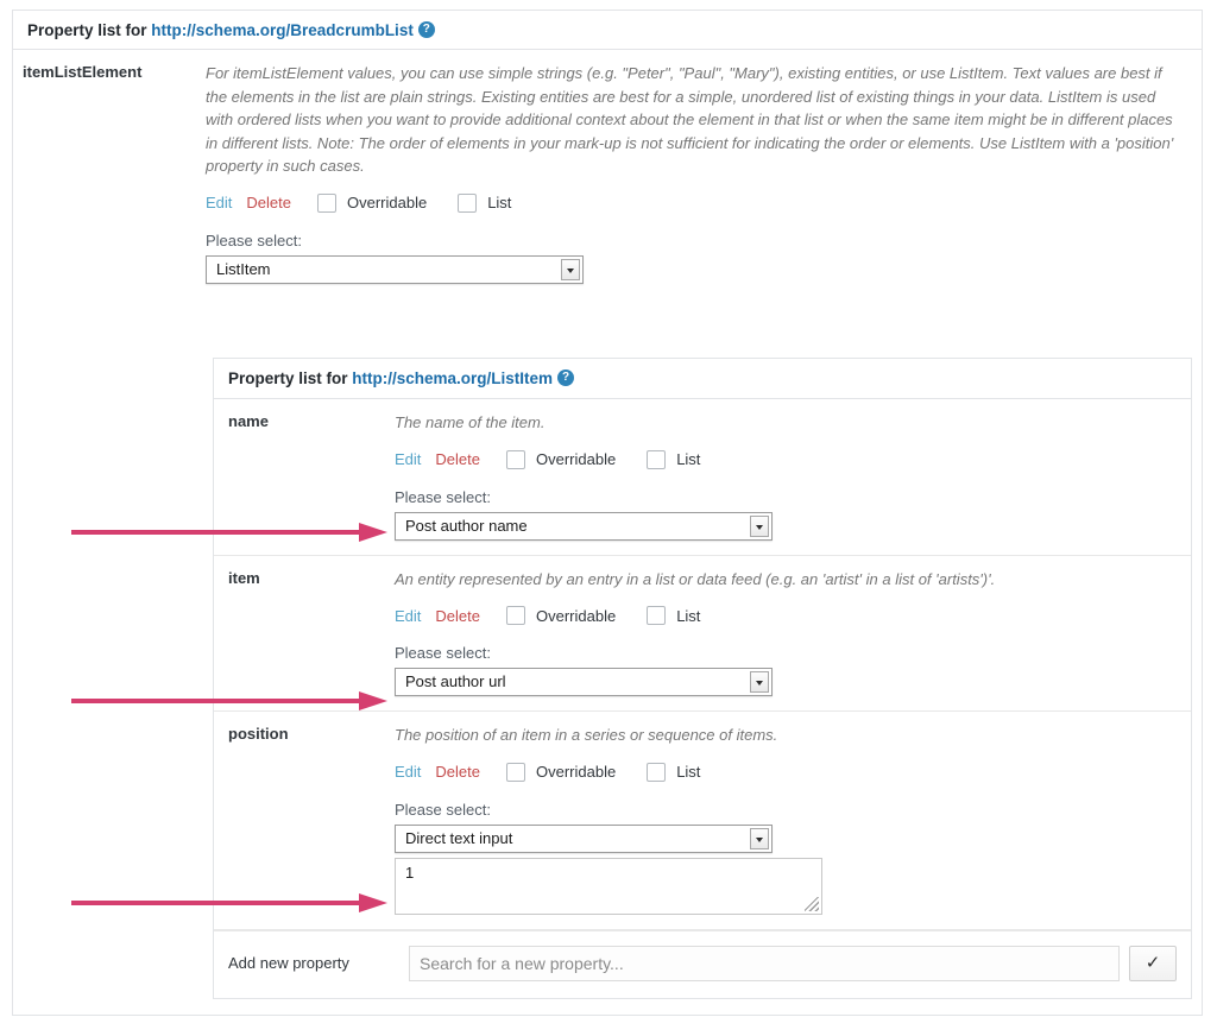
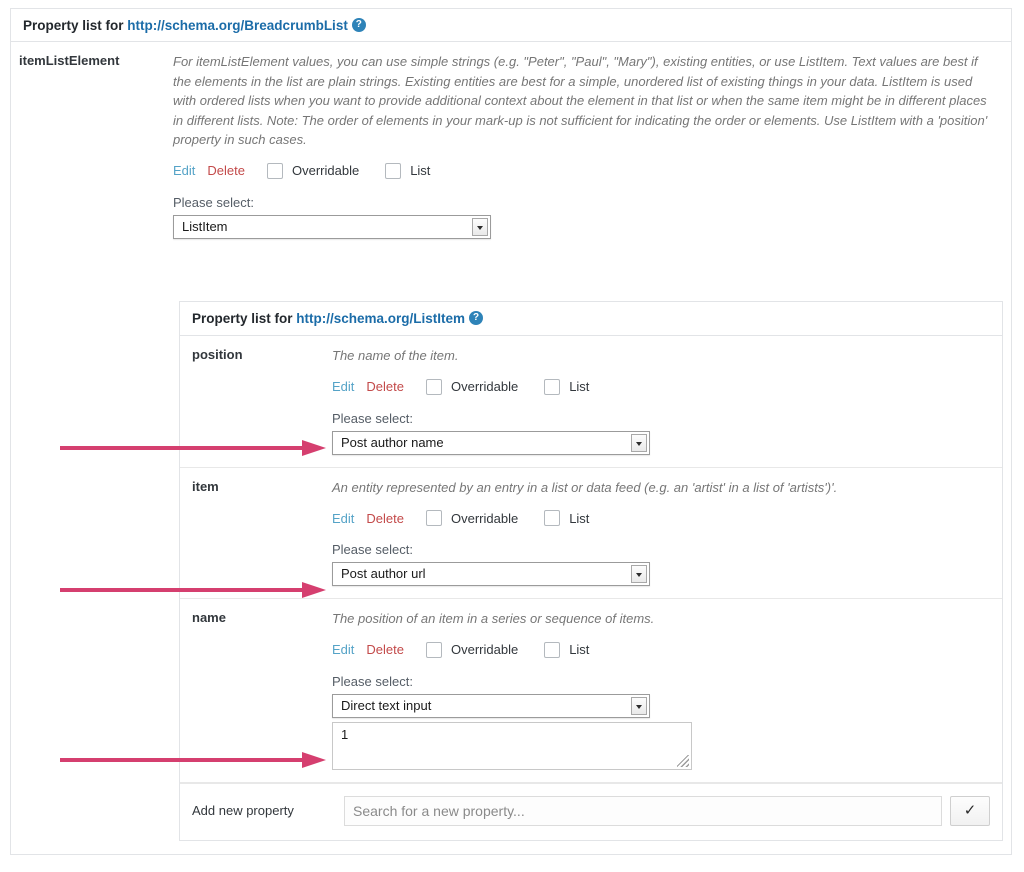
  Property list for http://schema.org/BreadcrumbList ?
  itemListElement
  For itemListElement values, you can use simple strings (e.g. "Peter", "Paul", "Mary"), existing entities, or use ListItem. Text values are best if the elements in the list are plain strings. Existing entities are best for a simple, unordered list of existing things in your data. ListItem is used with ordered lists when you want to provide additional context about the element in that list or when the same item might be in different places in different lists. Note: The order of elements in your mark-up is not sufficient for indicating the order or elements. Use ListItem with a 'position' property in such cases.
  Edit
  Delete
  Overridable
  List
  Please select:
  ListItem
  Property list for http://schema.org/ListItem ?
- name
+ position
  The name of the item.
  Edit
  Delete
  Overridable
  List
  Please select:
  Post author name
  item
  An entity represented by an entry in a list or data feed (e.g. an 'artist' in a list of 'artists')'.
  Edit
  Delete
  Overridable
  List
  Please select:
  Post author url
- position
+ name
  The position of an item in a series or sequence of items.
  Edit
  Delete
  Overridable
  List
  Please select:
  Direct text input
  1
  Add new property
  Search for a new property...
  ✓
